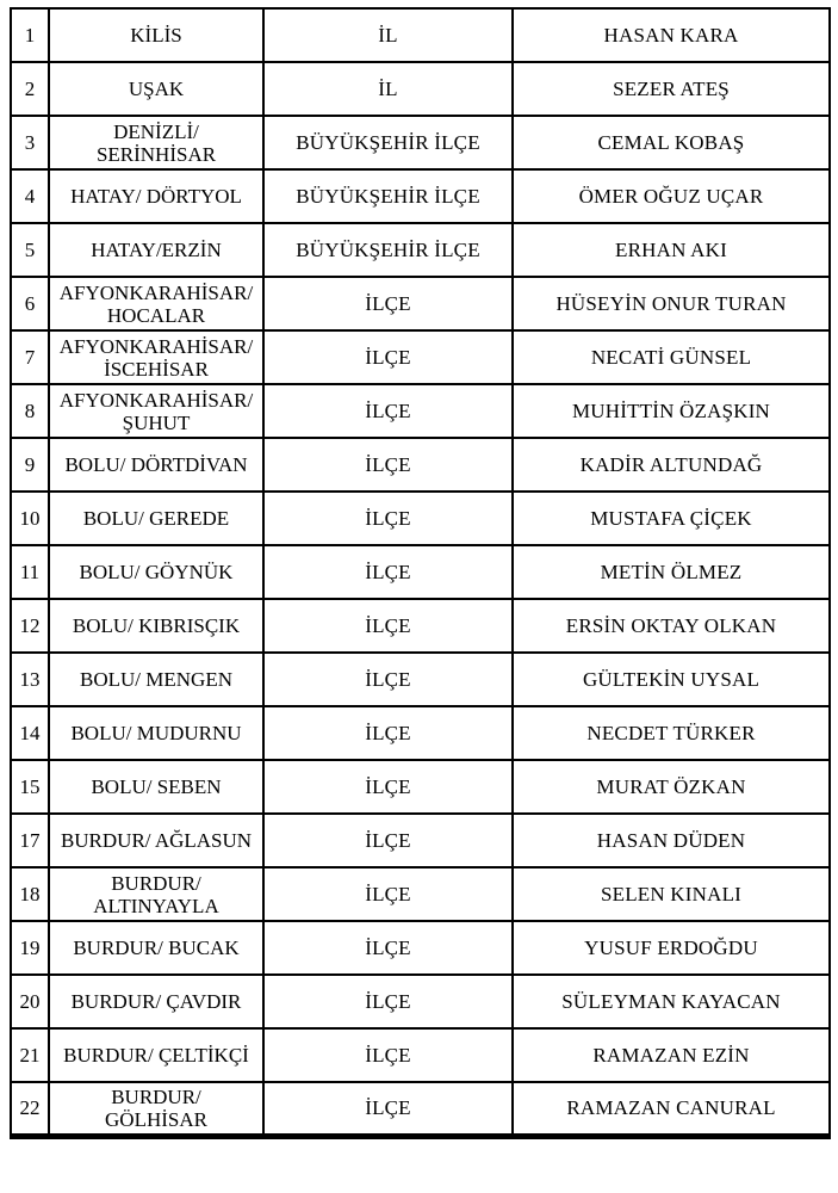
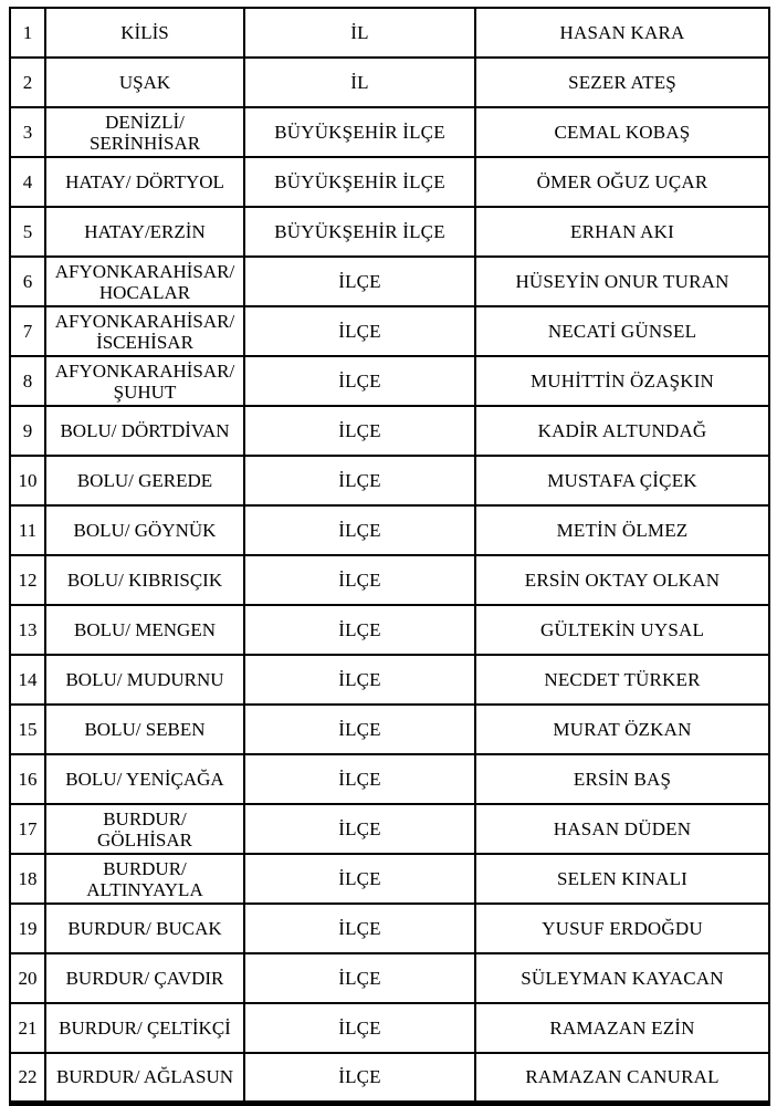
  1	KİLİS	İL	HASAN KARA
  2	UŞAK	İL	SEZER ATEŞ
  3	DENİZLİ/ SERİNHİSAR	BÜYÜKŞEHİR İLÇE	CEMAL KOBAŞ
  4	HATAY/ DÖRTYOL	BÜYÜKŞEHİR İLÇE	ÖMER OĞUZ UÇAR
  5	HATAY/ERZİN	BÜYÜKŞEHİR İLÇE	ERHAN AKI
  6	AFYONKARAHİSAR/ HOCALAR	İLÇE	HÜSEYİN ONUR TURAN
  7	AFYONKARAHİSAR/ İSCEHİSAR	İLÇE	NECATİ GÜNSEL
  8	AFYONKARAHİSAR/ ŞUHUT	İLÇE	MUHİTTİN ÖZAŞKIN
  9	BOLU/ DÖRTDİVAN	İLÇE	KADİR ALTUNDAĞ
  10	BOLU/ GEREDE	İLÇE	MUSTAFA ÇİÇEK
  11	BOLU/ GÖYNÜK	İLÇE	METİN ÖLMEZ
  12	BOLU/ KIBRISÇIK	İLÇE	ERSİN OKTAY OLKAN
  13	BOLU/ MENGEN	İLÇE	GÜLTEKİN UYSAL
  14	BOLU/ MUDURNU	İLÇE	NECDET TÜRKER
  15	BOLU/ SEBEN	İLÇE	MURAT ÖZKAN
+ 16	BOLU/ YENİÇAĞA	İLÇE	ERSİN BAŞ
- 17	BURDUR/ AĞLASUN	İLÇE	HASAN DÜDEN
+ 17	BURDUR/ GÖLHİSAR	İLÇE	HASAN DÜDEN
  18	BURDUR/ ALTINYAYLA	İLÇE	SELEN KINALI
  19	BURDUR/ BUCAK	İLÇE	YUSUF ERDOĞDU
  20	BURDUR/ ÇAVDIR	İLÇE	SÜLEYMAN KAYACAN
  21	BURDUR/ ÇELTİKÇİ	İLÇE	RAMAZAN EZİN
- 22	BURDUR/ GÖLHİSAR	İLÇE	RAMAZAN CANURAL
+ 22	BURDUR/ AĞLASUN	İLÇE	RAMAZAN CANURAL
